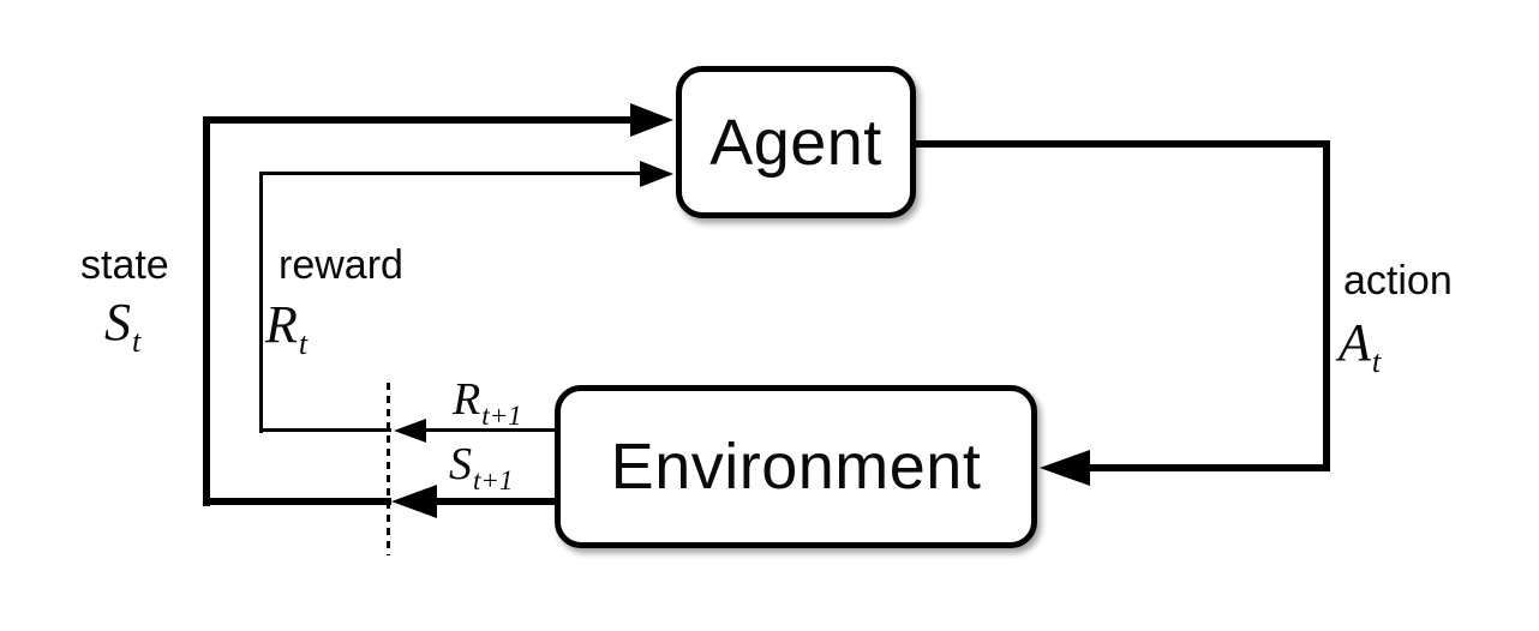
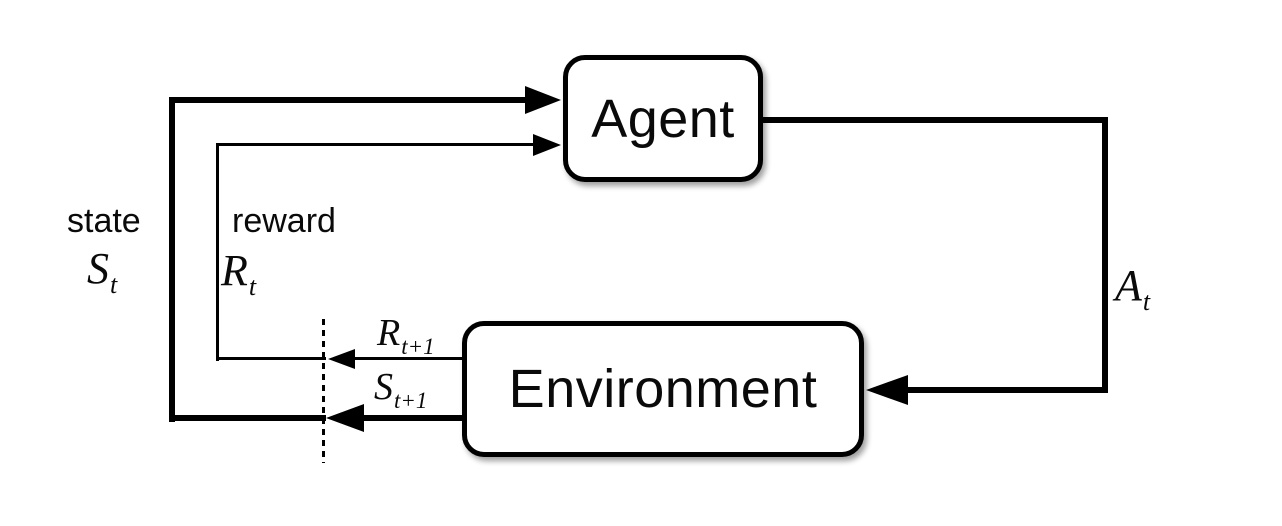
  Agent
  Environment
  state
  St
  reward
  Rt
- action
  At
  Rt+1
  St+1
